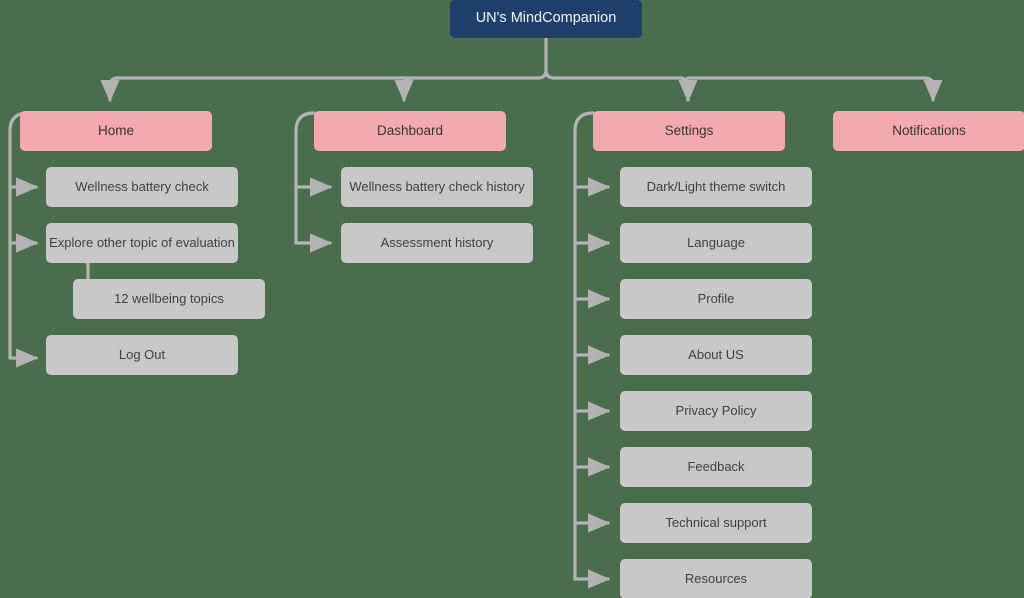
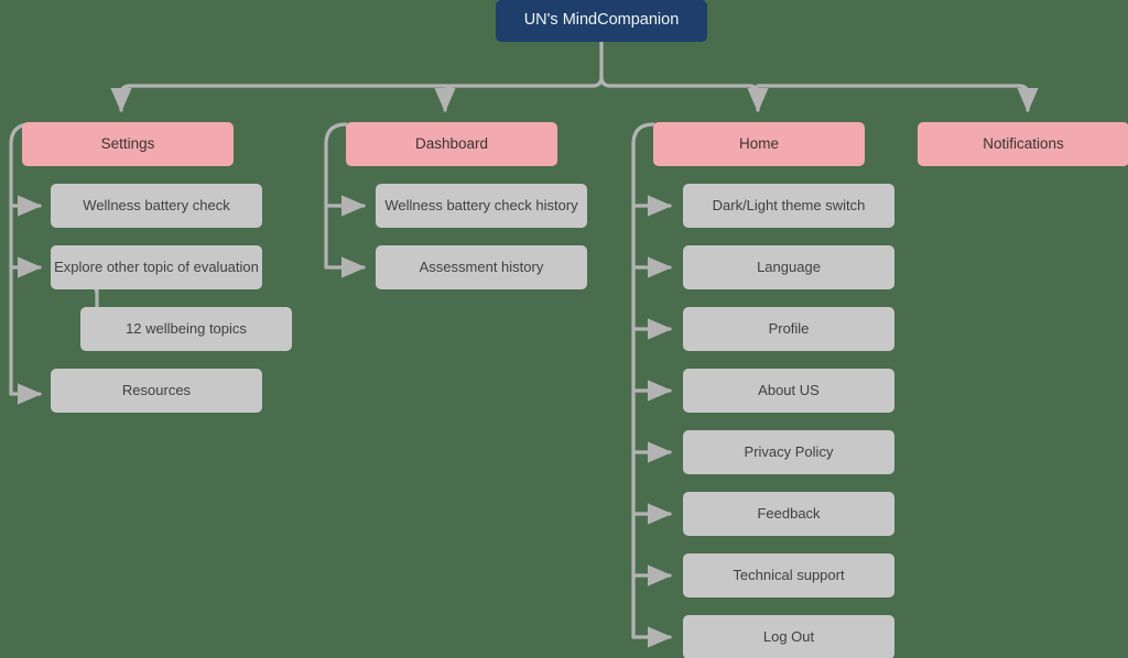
  UN's MindCompanion
- Home
+ Settings
  Dashboard
- Settings
+ Home
  Notifications
  Wellness battery check
  Explore other topic of evaluation
  12 wellbeing topics
- Log Out
+ Resources
  Wellness battery check history
  Assessment history
  Dark/Light theme switch
  Language
  Profile
  About US
  Privacy Policy
  Feedback
  Technical support
- Resources
+ Log Out
